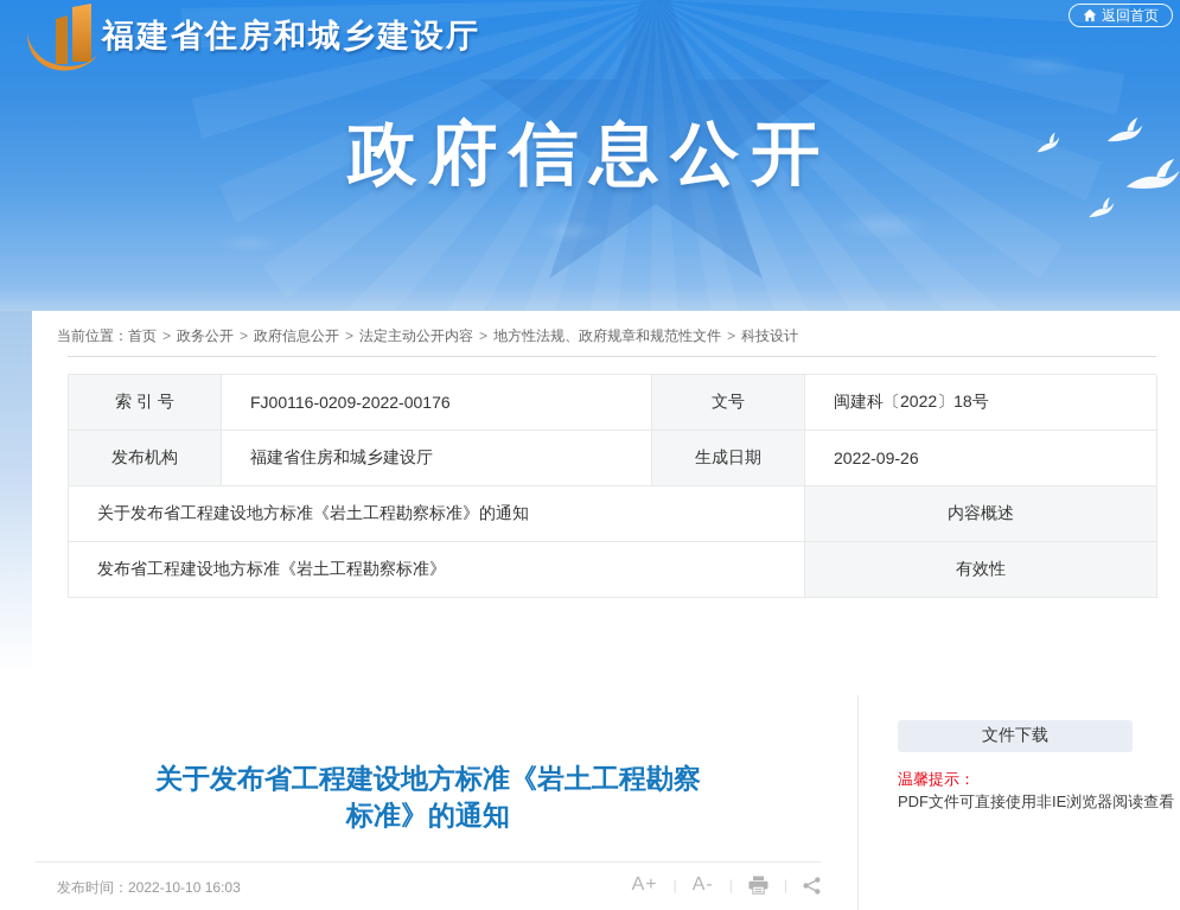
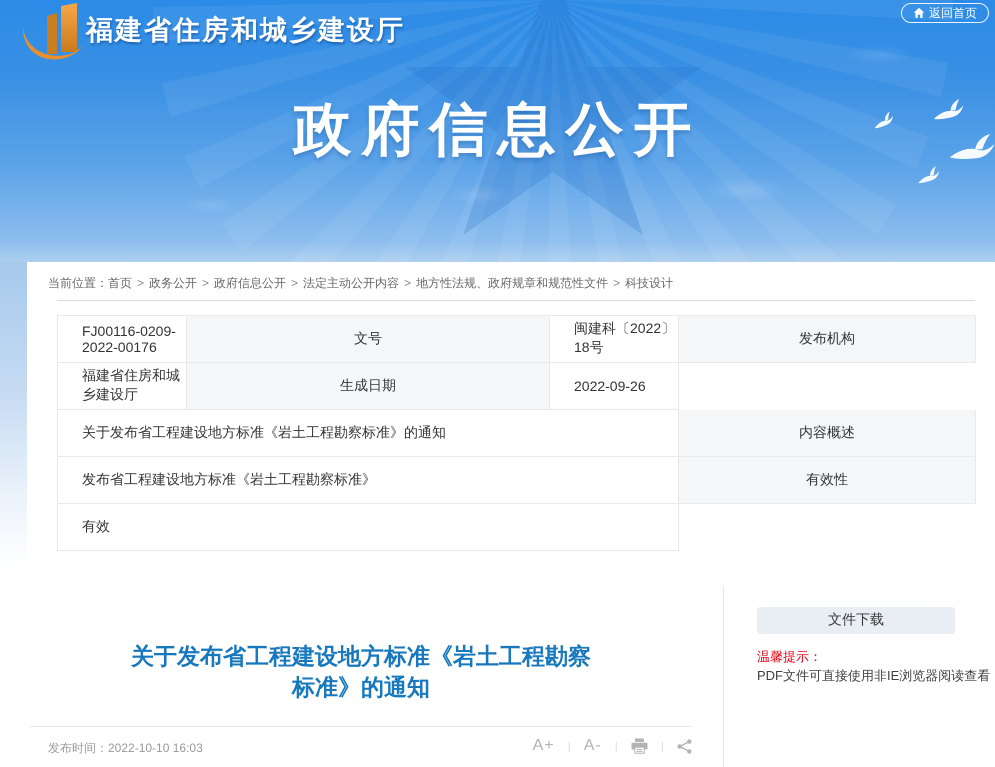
  政府信息公开
  福建省住房和城乡建设厅
  返回首页
  当前位置：首页 > 政务公开 > 政府信息公开 > 法定主动公开内容 > 地方性法规、政府规章和规范性文件 > 科技设计
- 索 引 号
  FJ00116-0209-2022-00176
  文号
  闽建科〔2022〕18号
  发布机构
  福建省住房和城乡建设厅
  生成日期
  2022-09-26
  关于发布省工程建设地方标准《岩土工程勘察标准》的通知
  内容概述
  发布省工程建设地方标准《岩土工程勘察标准》
  有效性
+ 有效
  关于发布省工程建设地方标准《岩土工程勘察标准》的通知
  发布时间：2022-10-10 16:03
  A+
  A-
  |
  |
  文件下载
  温馨提示：
  PDF文件可直接使用非IE浏览器阅读查看
